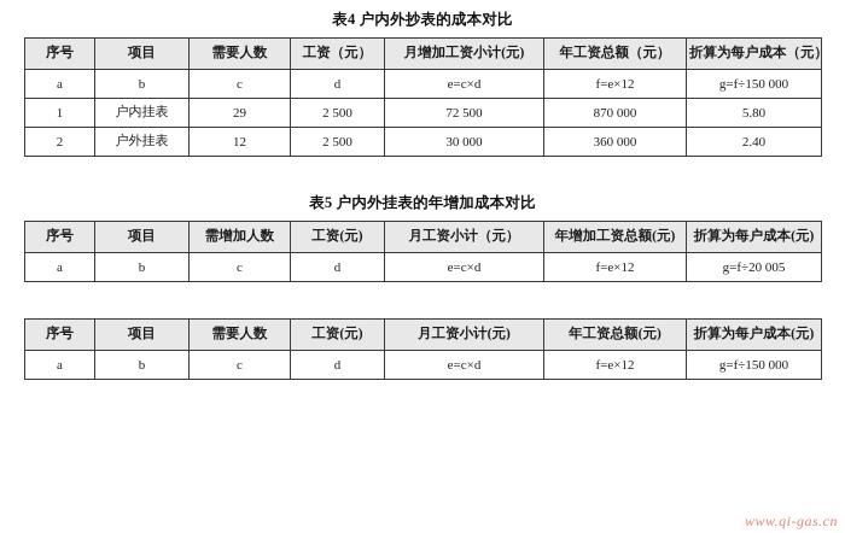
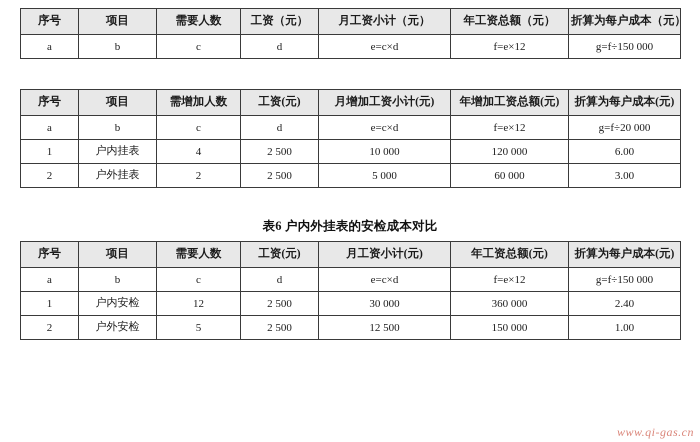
- 表4 户内外抄表的成本对比
- 序号	项目	需要人数	工资（元）	月增加工资小计(元)	年工资总额（元）	折算为每户成本（元）
+ 序号	项目	需要人数	工资（元）	月工资小计（元）	年工资总额（元）	折算为每户成本（元）
  a	b	c	d	e=c×d	f=e×12	g=f÷150 000
- 1	户内挂表	29	2 500	72 500	870 000	5.80
- 2	户外挂表	12	2 500	30 000	360 000	2.40
- 表5 户内外挂表的年增加成本对比
- 序号	项目	需增加人数	工资(元)	月工资小计（元）	年增加工资总额(元)	折算为每户成本(元)
+ 序号	项目	需增加人数	工资(元)	月增加工资小计(元)	年增加工资总额(元)	折算为每户成本(元)
- a	b	c	d	e=c×d	f=e×12	g=f÷20 005
+ a	b	c	d	e=c×d	f=e×12	g=f÷20 000
+ 1	户内挂表	4	2 500	10 000	120 000	6.00
+ 2	户外挂表	2	2 500	5 000	60 000	3.00
+ 表6 户内外挂表的安检成本对比
  序号	项目	需要人数	工资(元)	月工资小计(元)	年工资总额(元)	折算为每户成本(元)
  a	b	c	d	e=c×d	f=e×12	g=f÷150 000
+ 1	户内安检	12	2 500	30 000	360 000	2.40
+ 2	户外安检	5	2 500	12 500	150 000	1.00
  www.qi-gas.cn
